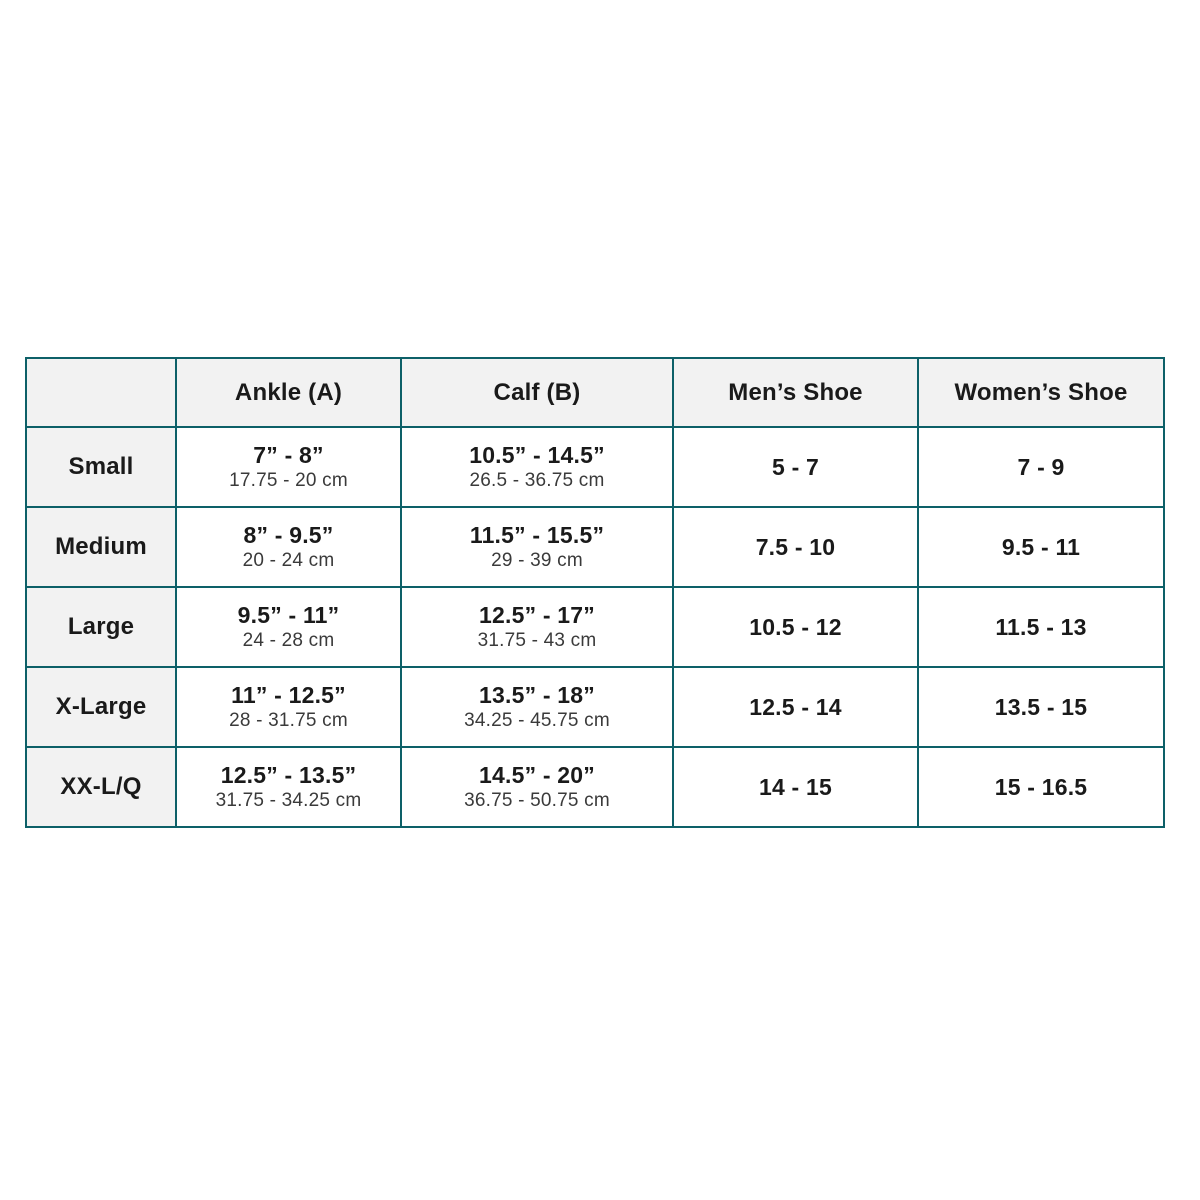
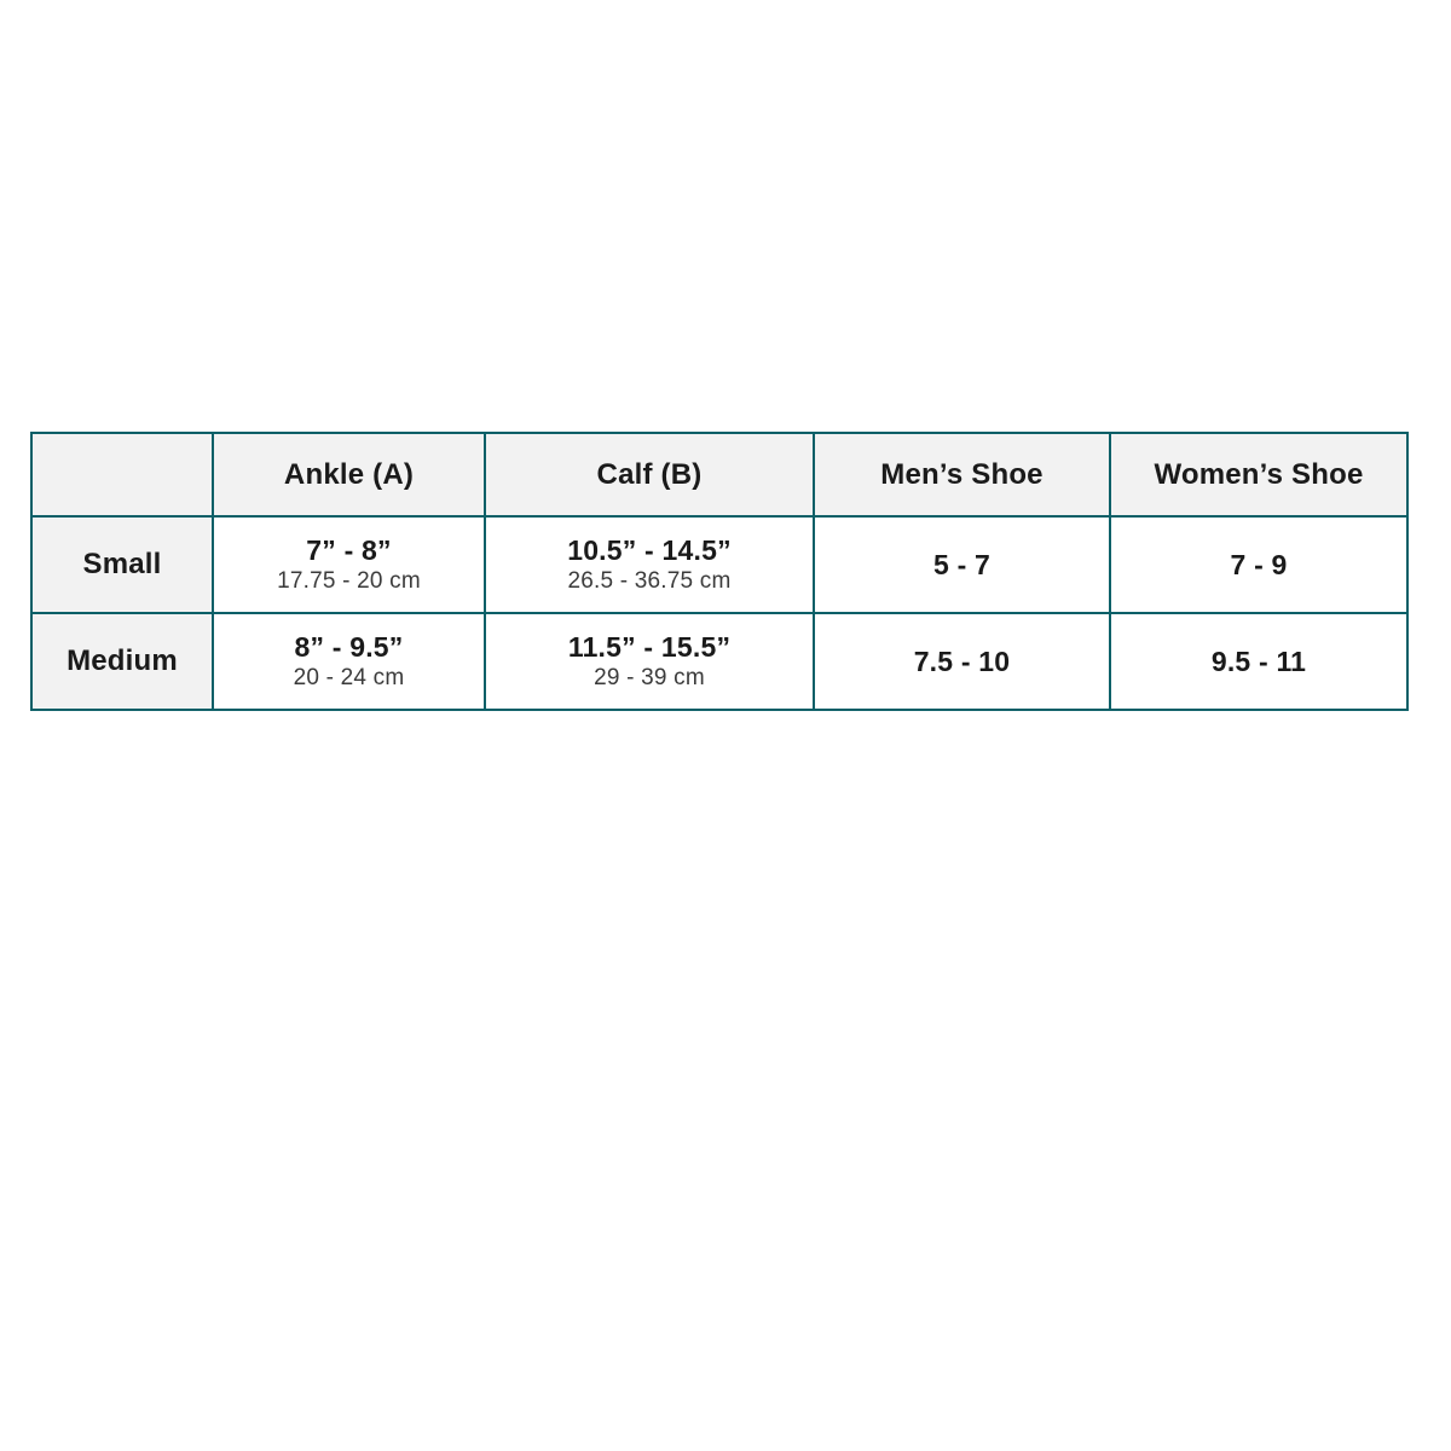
  	Ankle (A)	Calf (B)	Men’s Shoe	Women’s Shoe
  Small	7” - 8” 17.75 - 20 cm	10.5” - 14.5” 26.5 - 36.75 cm	5 - 7	7 - 9
  Medium	8” - 9.5” 20 - 24 cm	11.5” - 15.5” 29 - 39 cm	7.5 - 10	9.5 - 11
- Large	9.5” - 11” 24 - 28 cm	12.5” - 17” 31.75 - 43 cm	10.5 - 12	11.5 - 13
- X-Large	11” - 12.5” 28 - 31.75 cm	13.5” - 18” 34.25 - 45.75 cm	12.5 - 14	13.5 - 15
- XX-L/Q	12.5” - 13.5” 31.75 - 34.25 cm	14.5” - 20” 36.75 - 50.75 cm	14 - 15	15 - 16.5
